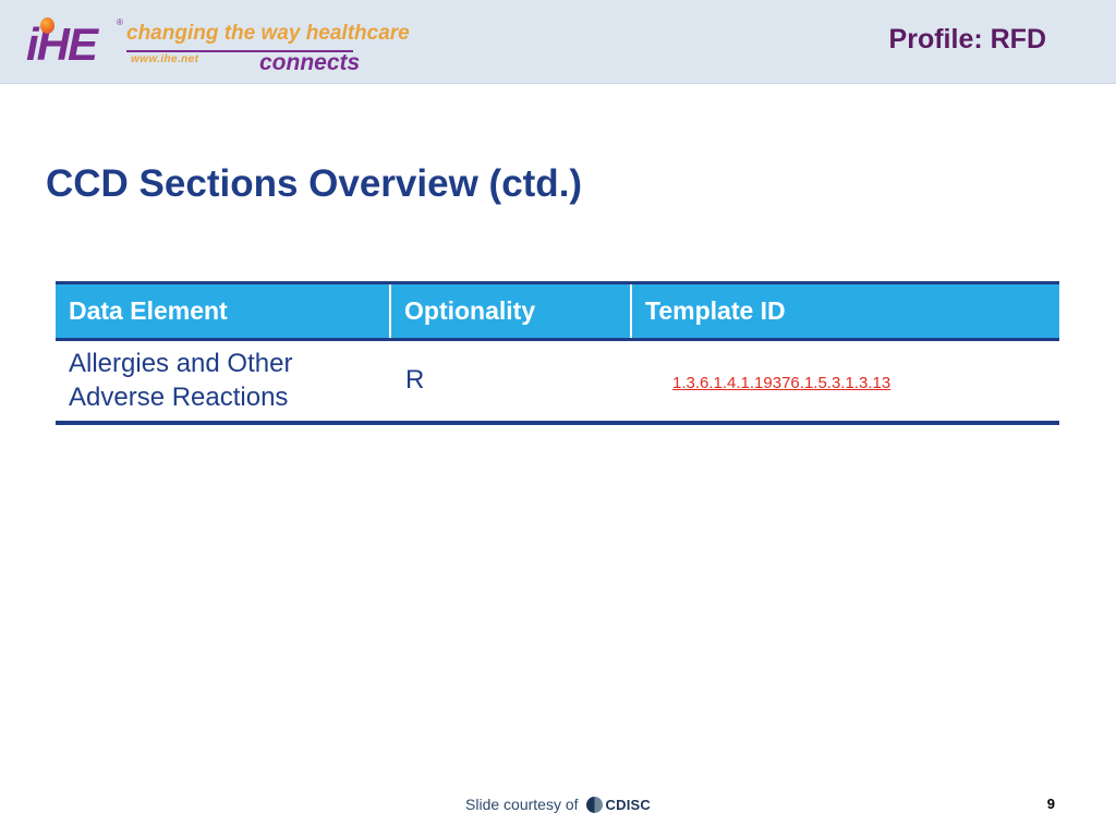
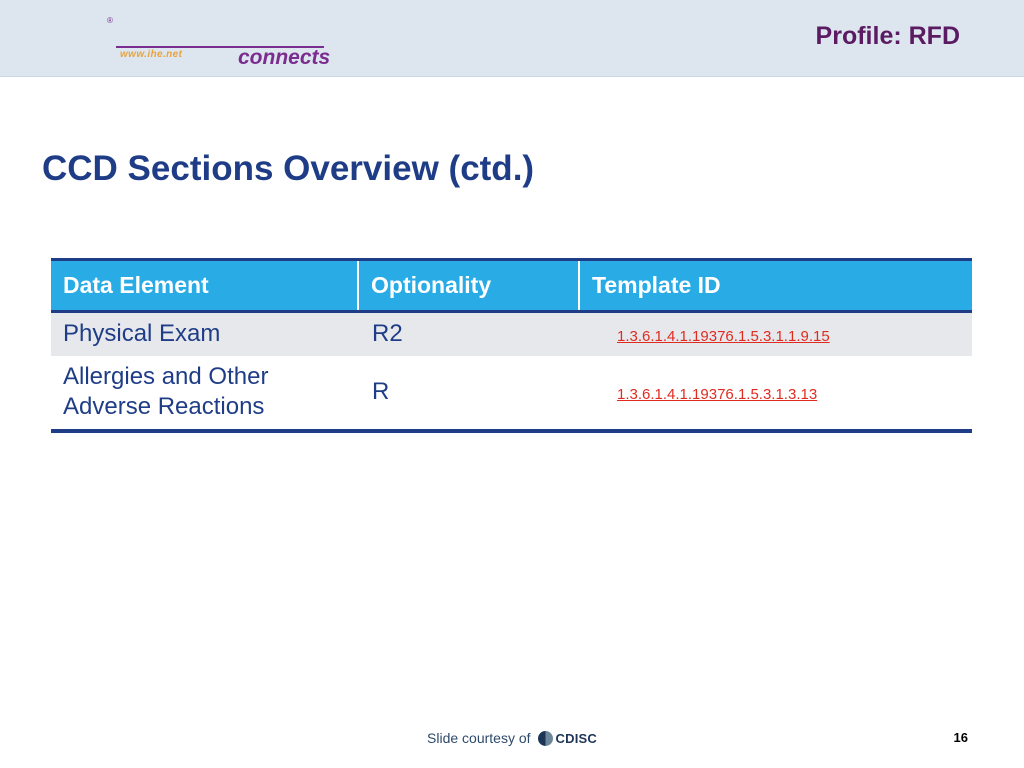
- iHE
  ®
- changing the way healthcare
  www.ihe.net
  connects
  Profile: RFD
  CCD Sections Overview (ctd.)
  Data Element	Optionality	Template ID
+ Physical Exam	R2	1.3.6.1.4.1.19376.1.5.3.1.1.9.15
  Allergies and Other Adverse Reactions	R	1.3.6.1.4.1.19376.1.5.3.1.3.13
  Slide courtesy of
  CDISC
- 9
+ 16
